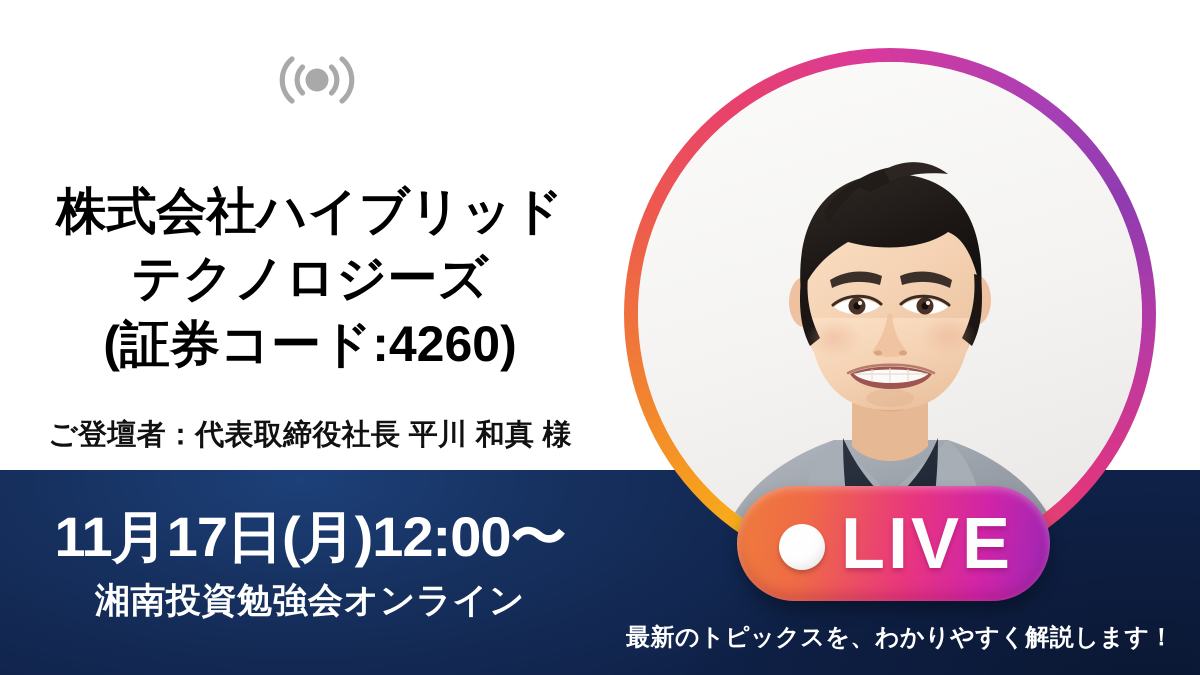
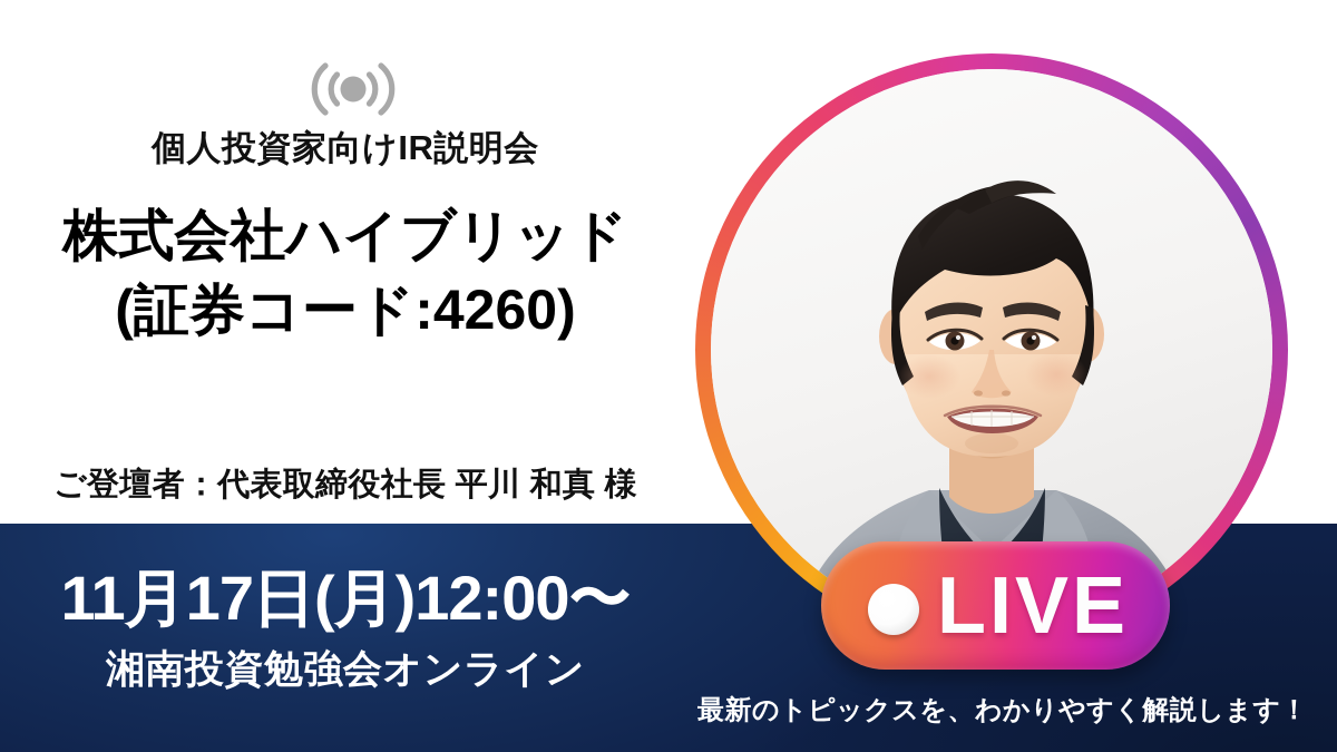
+ 個人投資家向けIR説明会
  株式会社ハイブリッド
- テクノロジーズ
  (証券コード:4260)
  ご登壇者：代表取締役社長 平川 和真 様
  11月17日(月)12:00〜
  湘南投資勉強会オンライン
  最新のトピックスを、わかりやすく解説します！
  LIVE
